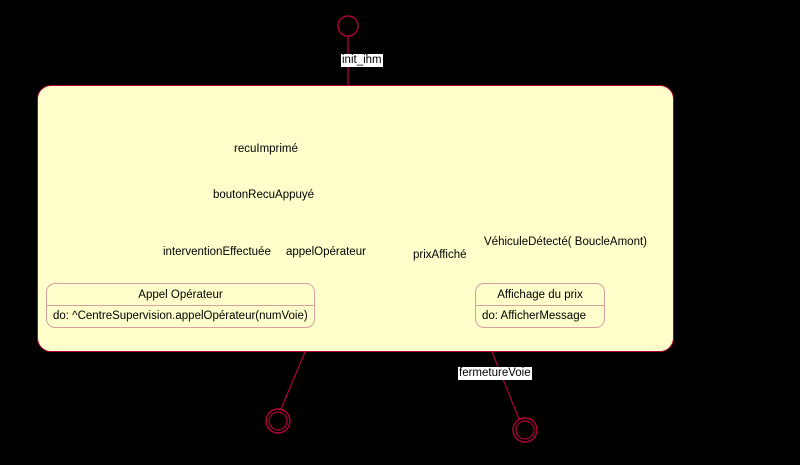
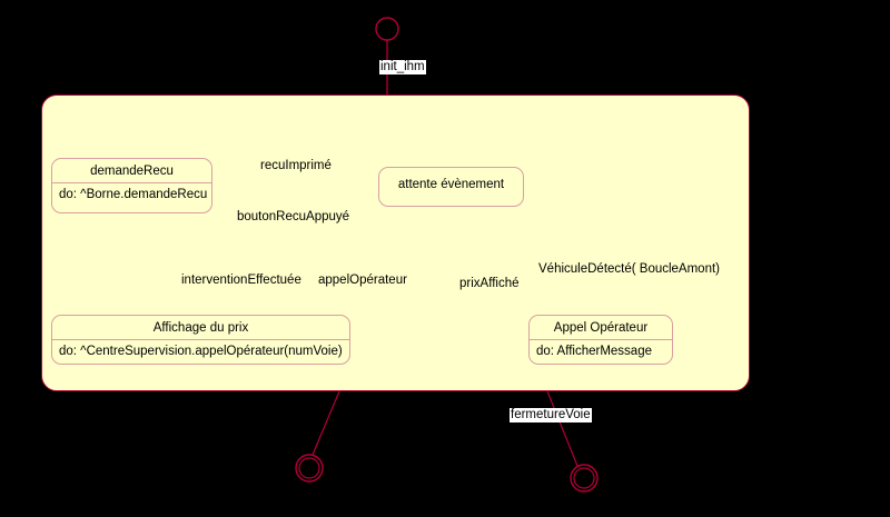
+ demandeRecu
+ do: ^Borne.demandeRecu
+ attente évènement
- Appel Opérateur
+ Affichage du prix
  do: ^CentreSupervision.appelOpérateur(numVoie)
- Affichage du prix
+ Appel Opérateur
  do: AfficherMessage
  init_ihm
  recuImprimé
  boutonRecuAppuyé
  interventionEffectuée
  appelOpérateur
  prixAffiché
  VéhiculeDétecté( BoucleAmont)
  fermetureVoie
